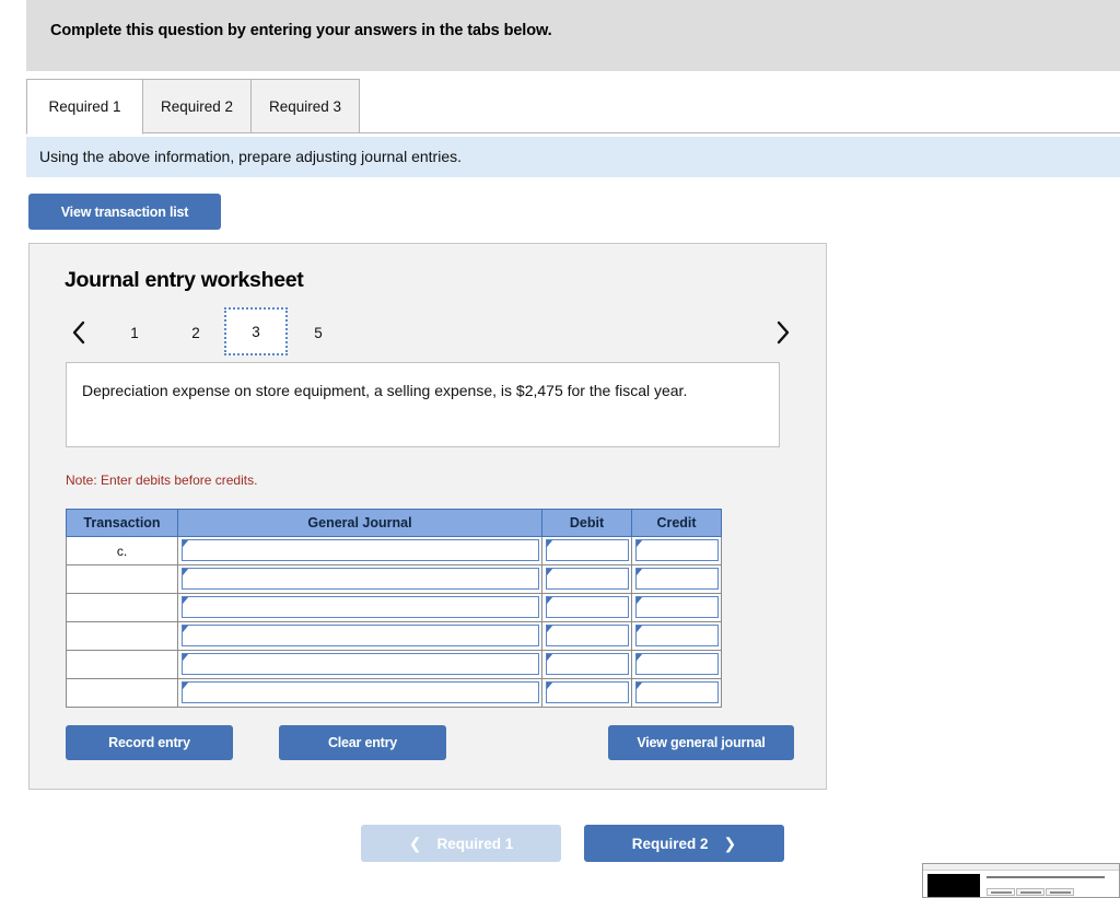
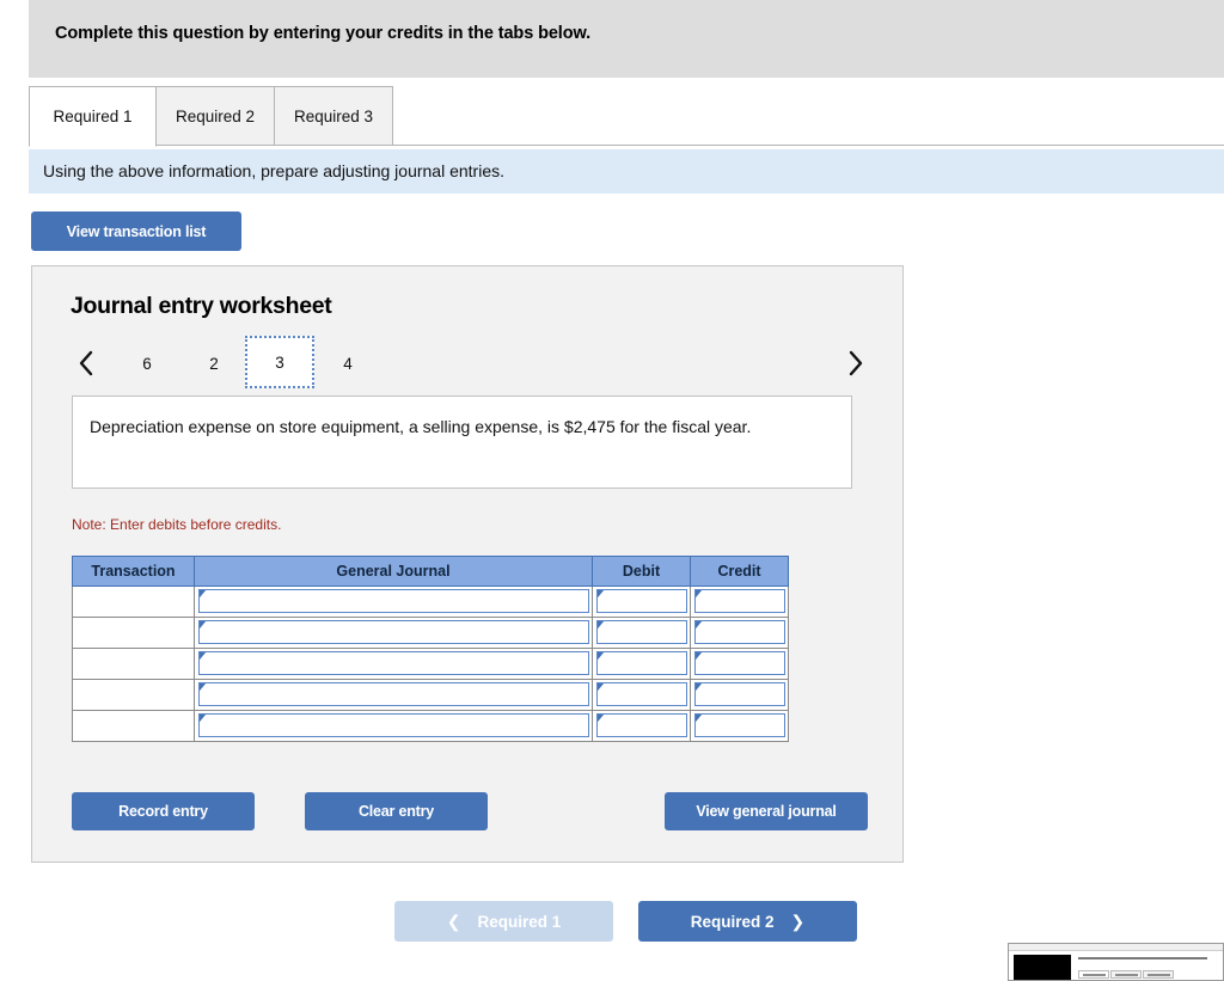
- Complete this question by entering your answers in the tabs below.
+ Complete this question by entering your credits in the tabs below.
  Required 1
  Required 2
  Required 3
  Using the above information, prepare adjusting journal entries.
  View transaction list
  Journal entry worksheet
- 1
+ 6
  2
  3
- 5
+ 4
  Depreciation expense on store equipment, a selling expense, is $2,475 for the fiscal year.
  Note: Enter debits before credits.
  Transaction	General Journal	Debit	Credit
- c.
  Record entry
  Clear entry
  View general journal
  ❮
  Required 1
  Required 2
  ❯
